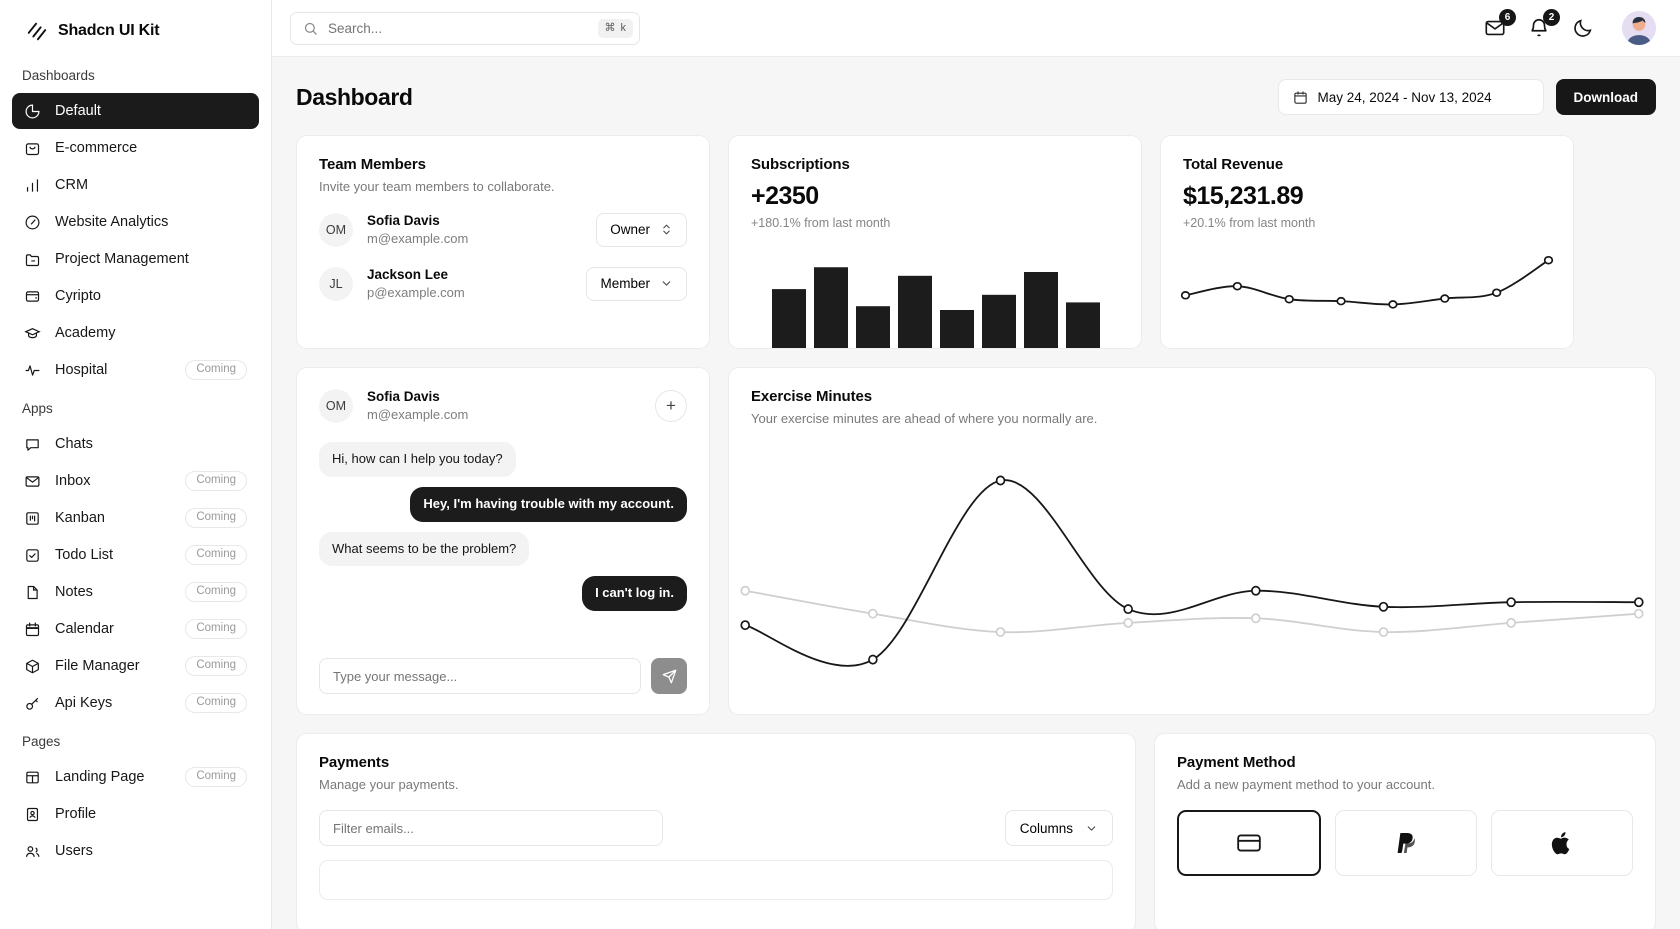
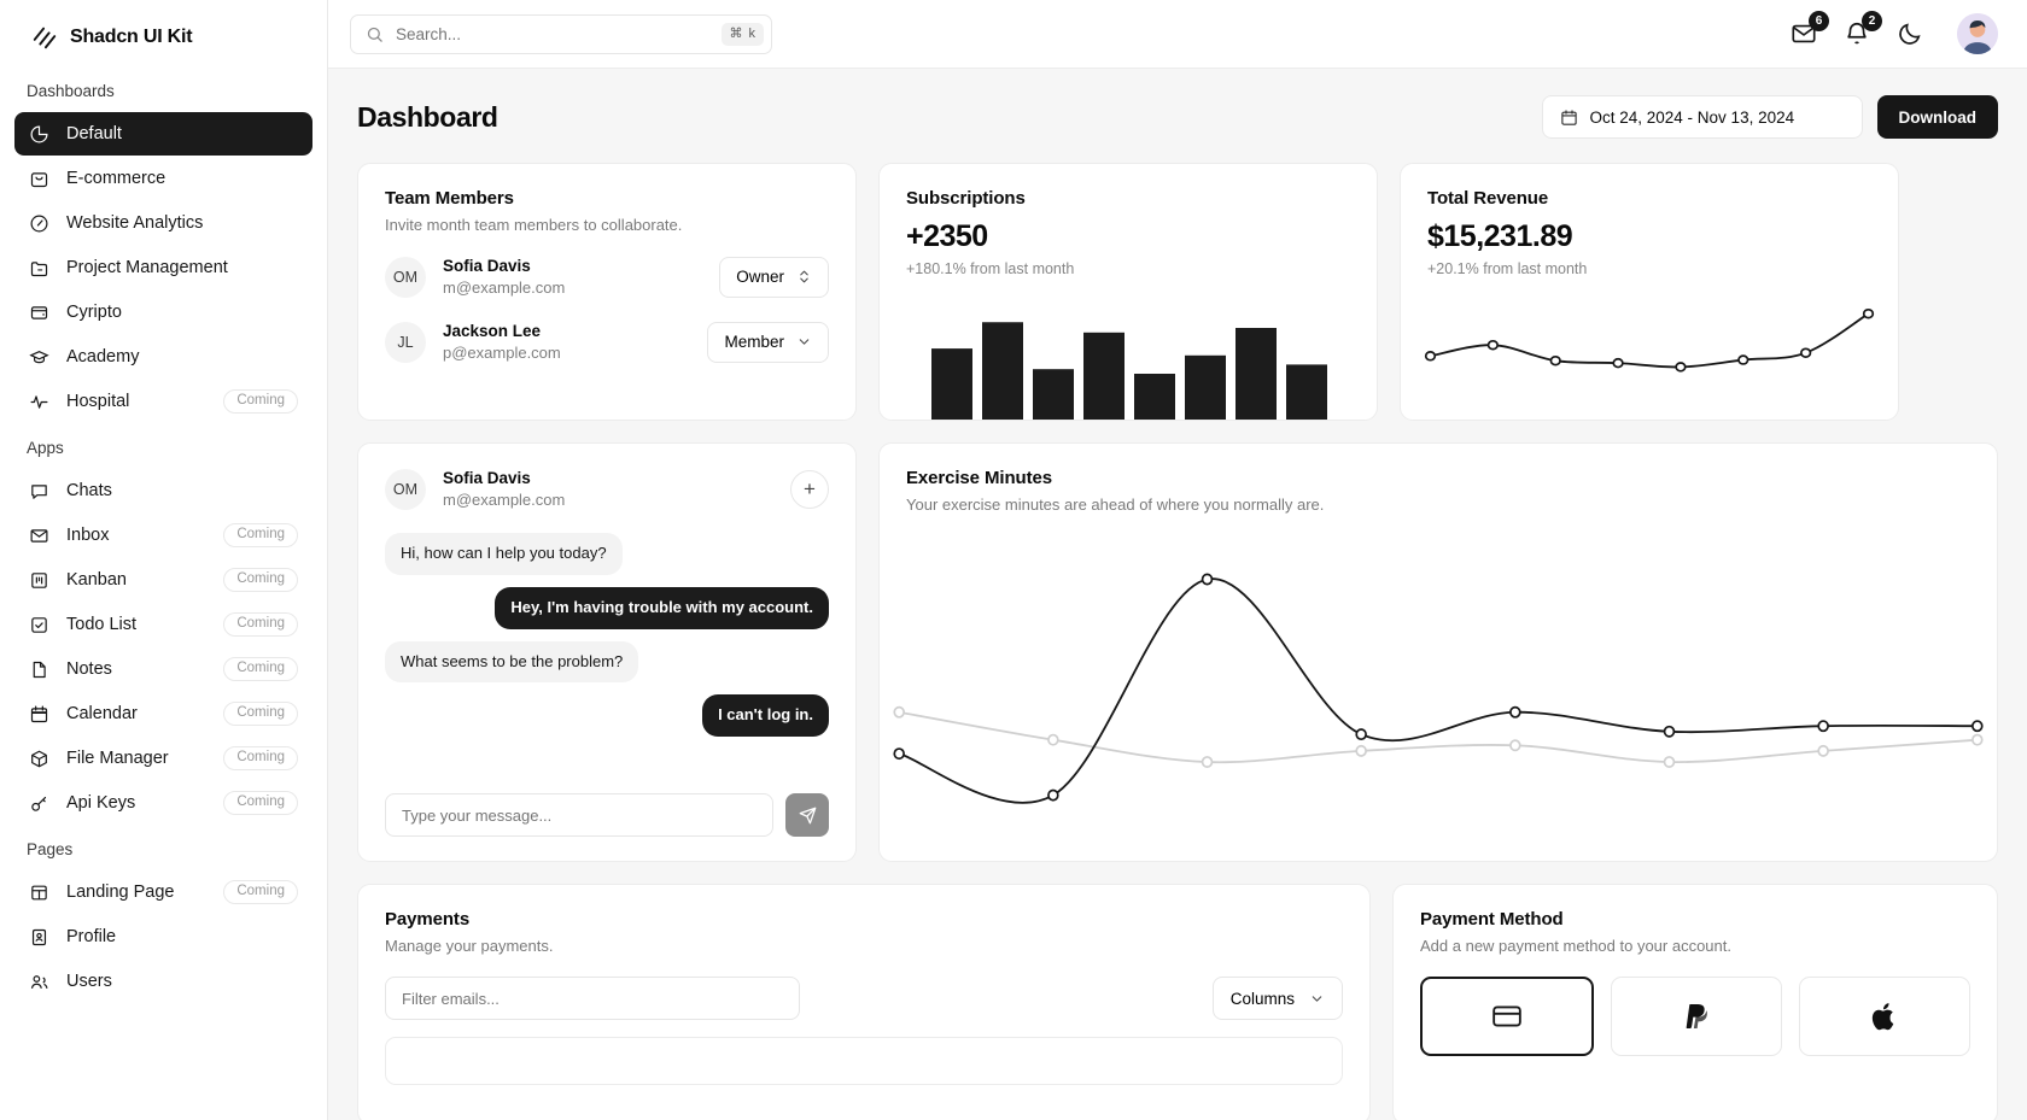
  Shadcn UI Kit
  Dashboards
  Default
  E-commerce
- CRM
  Website Analytics
  Project Management
  Cyripto
  Academy
  Hospital
  Coming
  Apps
  Chats
  Inbox
  Coming
  Kanban
  Coming
  Todo List
  Coming
  Notes
  Coming
  Calendar
  Coming
  File Manager
  Coming
  Api Keys
  Coming
  Pages
  Landing Page
  Coming
  Profile
  Users
  Search...
  ⌘ k
  6
  2
  Dashboard
- May 24, 2024 - Nov 13, 2024
+ Oct 24, 2024 - Nov 13, 2024
  Download
  Team Members
- Invite your team members to collaborate.
+ Invite month team members to collaborate.
  OM
  Sofia Davis
  m@example.com
  Owner
  JL
  Jackson Lee
  p@example.com
  Member
  Subscriptions
  +2350
  +180.1% from last month
  Total Revenue
  $15,231.89
  +20.1% from last month
  OM
  Sofia Davis
  m@example.com
  +
  Hi, how can I help you today?
  Hey, I'm having trouble with my account.
  What seems to be the problem?
  I can't log in.
  Type your message...
  Exercise Minutes
  Your exercise minutes are ahead of where you normally are.
  Payments
  Manage your payments.
  Filter emails...
  Columns
  Payment Method
  Add a new payment method to your account.
